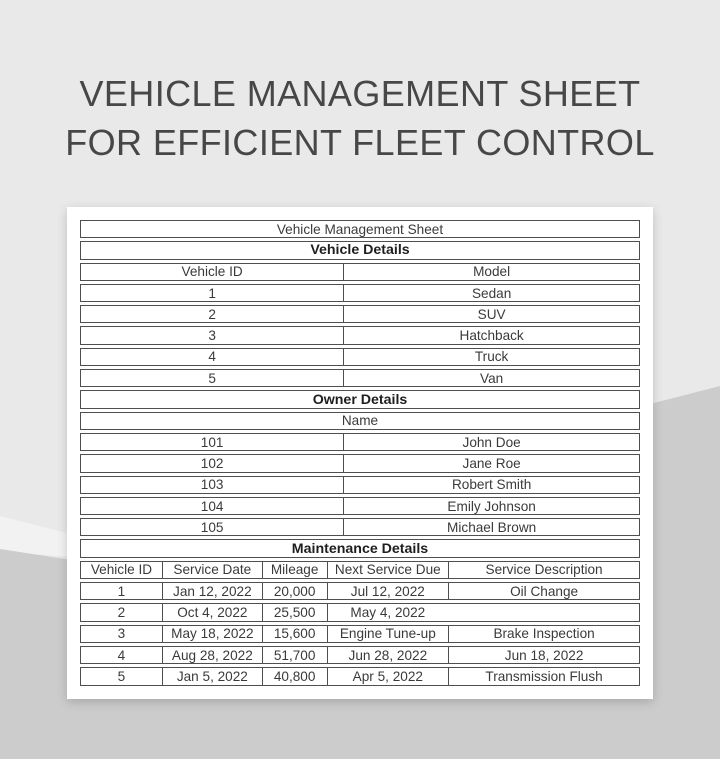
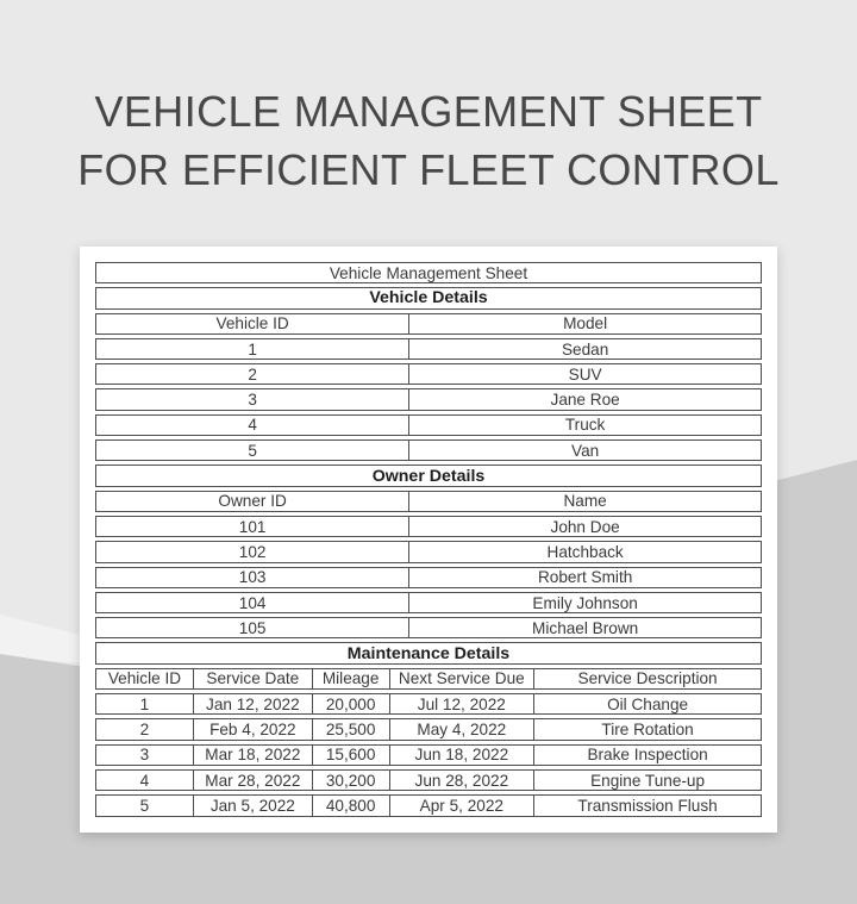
  VEHICLE MANAGEMENT SHEET
  FOR EFFICIENT FLEET CONTROL
  Vehicle Management Sheet
  Vehicle Details
  Vehicle ID
  Model
  1
  Sedan
  2
  SUV
  3
- Hatchback
+ Jane Roe
  4
  Truck
  5
  Van
  Owner Details
+ Owner ID
  Name
  101
  John Doe
  102
- Jane Roe
+ Hatchback
  103
  Robert Smith
  104
  Emily Johnson
  105
  Michael Brown
  Maintenance Details
  Vehicle ID
  Service Date
  Mileage
  Next Service Due
  Service Description
  1
  Jan 12, 2022
  20,000
  Jul 12, 2022
  Oil Change
  2
- Oct 4, 2022
+ Feb 4, 2022
  25,500
  May 4, 2022
+ Tire Rotation
  3
- May 18, 2022
+ Mar 18, 2022
  15,600
- Engine Tune-up
+ Jun 18, 2022
  Brake Inspection
  4
- Aug 28, 2022
+ Mar 28, 2022
- 51,700
+ 30,200
  Jun 28, 2022
- Jun 18, 2022
+ Engine Tune-up
  5
  Jan 5, 2022
  40,800
  Apr 5, 2022
  Transmission Flush
